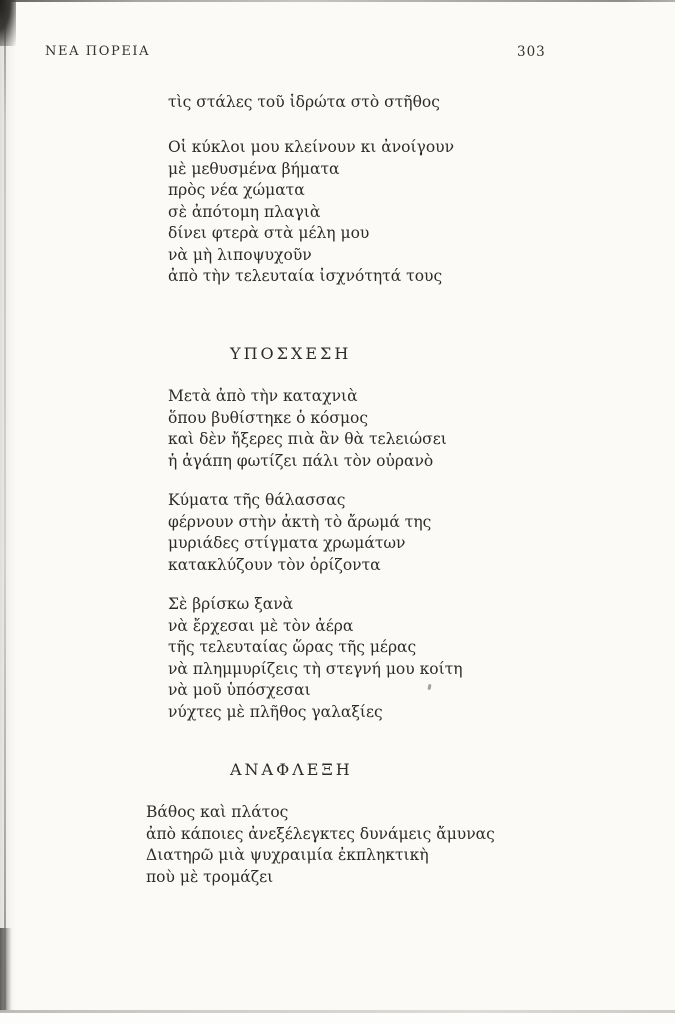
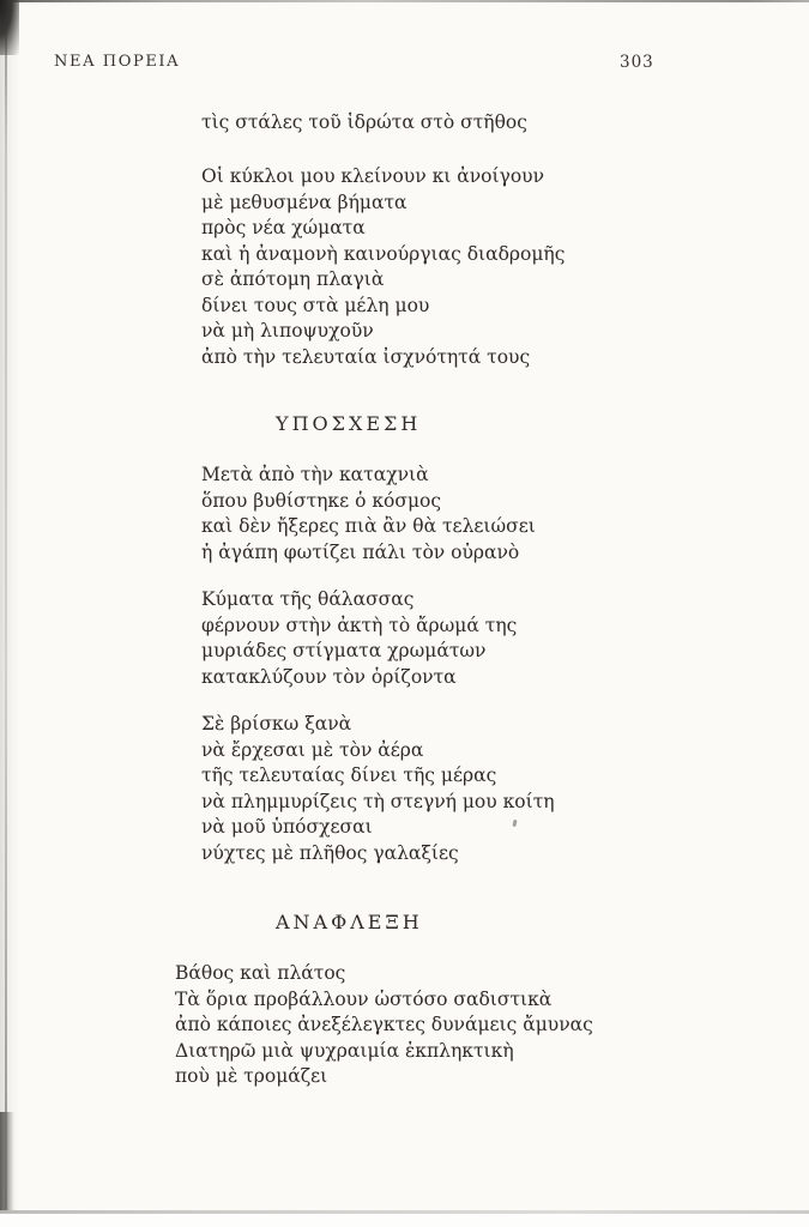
  ΝΕΑ ΠΟΡΕΙΑ
  303
  τὶς στάλες τοῦ ἱδρώτα στὸ στῆθος
  Οἱ κύκλοι μου κλείνουν κι ἀνοίγουν
  μὲ μεθυσμένα βήματα
  πρὸς νέα χώματα
+ καὶ ἡ ἀναμονὴ καινούργιας διαδρομῆς
  σὲ ἀπότομη πλαγιὰ
- δίνει φτερὰ στὰ μέλη μου
+ δίνει τους στὰ μέλη μου
  νὰ μὴ λιποψυχοῦν
  ἀπὸ τὴν τελευταία ἰσχνότητά τους
  ΥΠΟΣΧΕΣΗ
  Μετὰ ἀπὸ τὴν καταχνιὰ
  ὅπου βυθίστηκε ὁ κόσμος
  καὶ δὲν ἤξερες πιὰ ἂν θὰ τελειώσει
  ἡ ἀγάπη φωτίζει πάλι τὸν οὐρανὸ
  Κύματα τῆς θάλασσας
  φέρνουν στὴν ἀκτὴ τὸ ἄρωμά της
  μυριάδες στίγματα χρωμάτων
  κατακλύζουν τὸν ὁρίζοντα
  Σὲ βρίσκω ξανὰ
  νὰ ἔρχεσαι μὲ τὸν ἀέρα
- τῆς τελευταίας ὥρας τῆς μέρας
+ τῆς τελευταίας δίνει τῆς μέρας
  νὰ πλημμυρίζεις τὴ στεγνή μου κοίτη
  νὰ μοῦ ὑπόσχεσαι
  νύχτες μὲ πλῆθος γαλαξίες
  ΑΝΑΦΛΕΞΗ
  Βάθος καὶ πλάτος
+ Τὰ ὅρια προβάλλουν ὡστόσο σαδιστικὰ
  ἀπὸ κάποιες ἀνεξέλεγκτες δυνάμεις ἄμυνας
  Διατηρῶ μιὰ ψυχραιμία ἐκπληκτικὴ
  ποὺ μὲ τρομάζει
